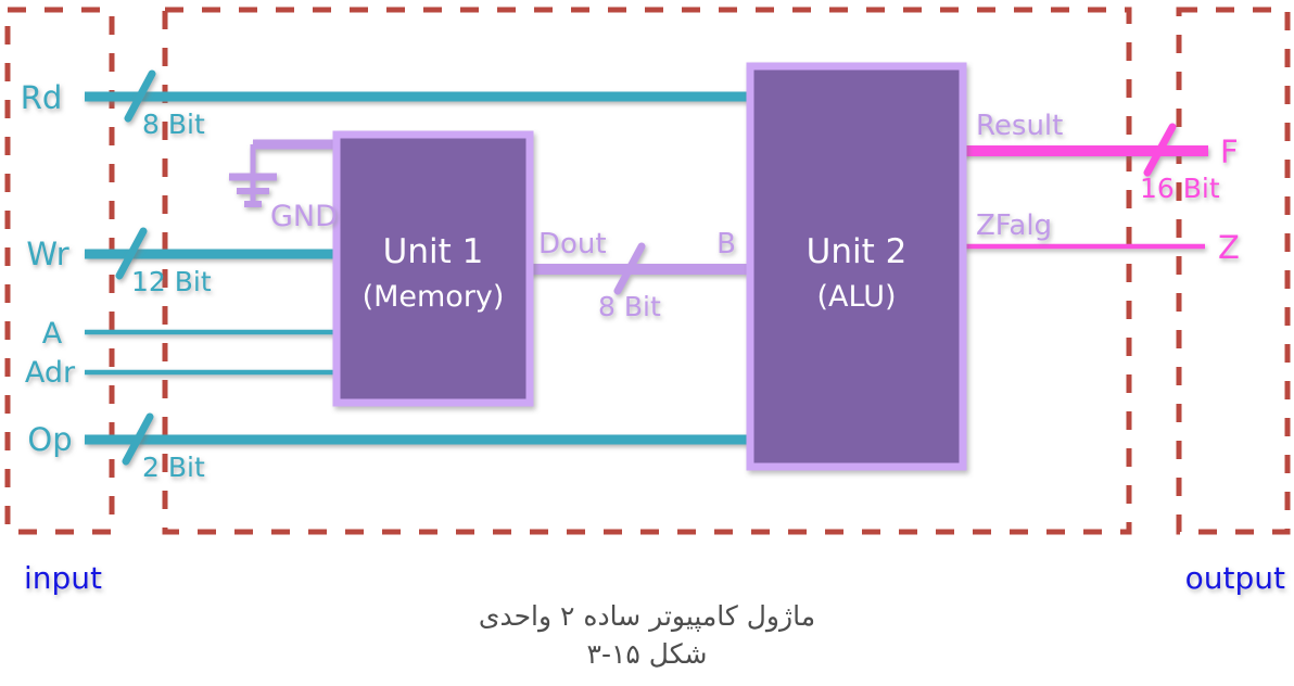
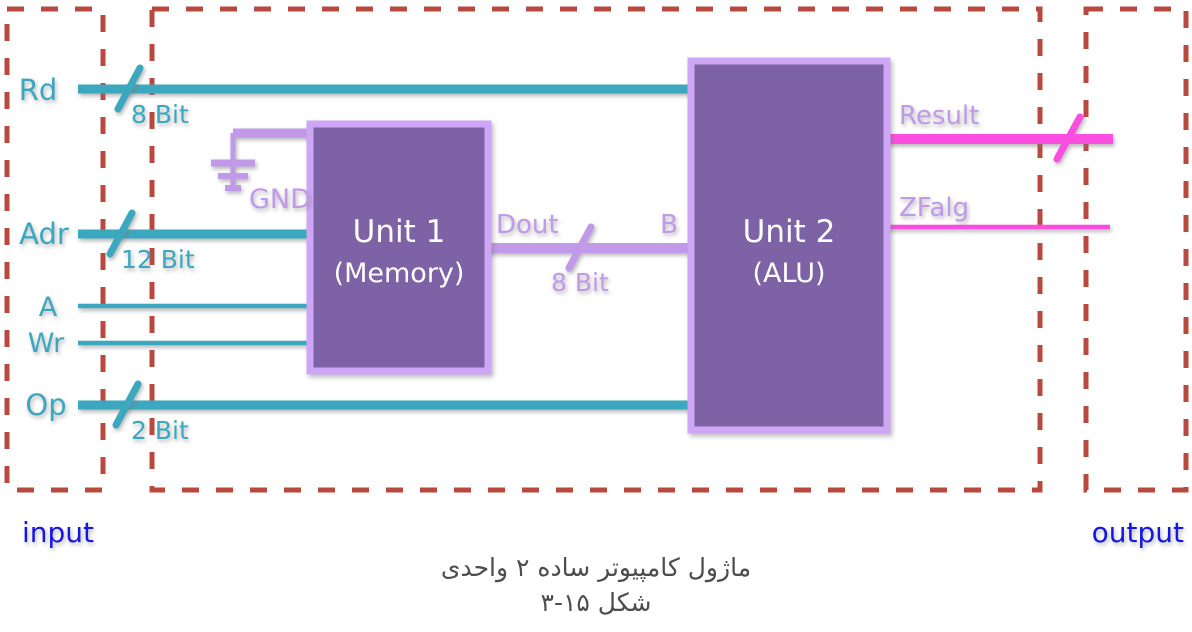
  Rd
- Wr
+ Adr
  A
- Adr
+ Wr
  Op
  8 Bit
  12 Bit
  2 Bit
  GND
  Unit 1
  (Memory)
  Unit 2
  (ALU)
  Dout
  B
  8 Bit
  Result
  ZFalg
- 16 Bit
- F
- Z
  input
  output
  ماژول کامپیوتر ساده ۲ واحدی
  شکل ۱۵-۳
